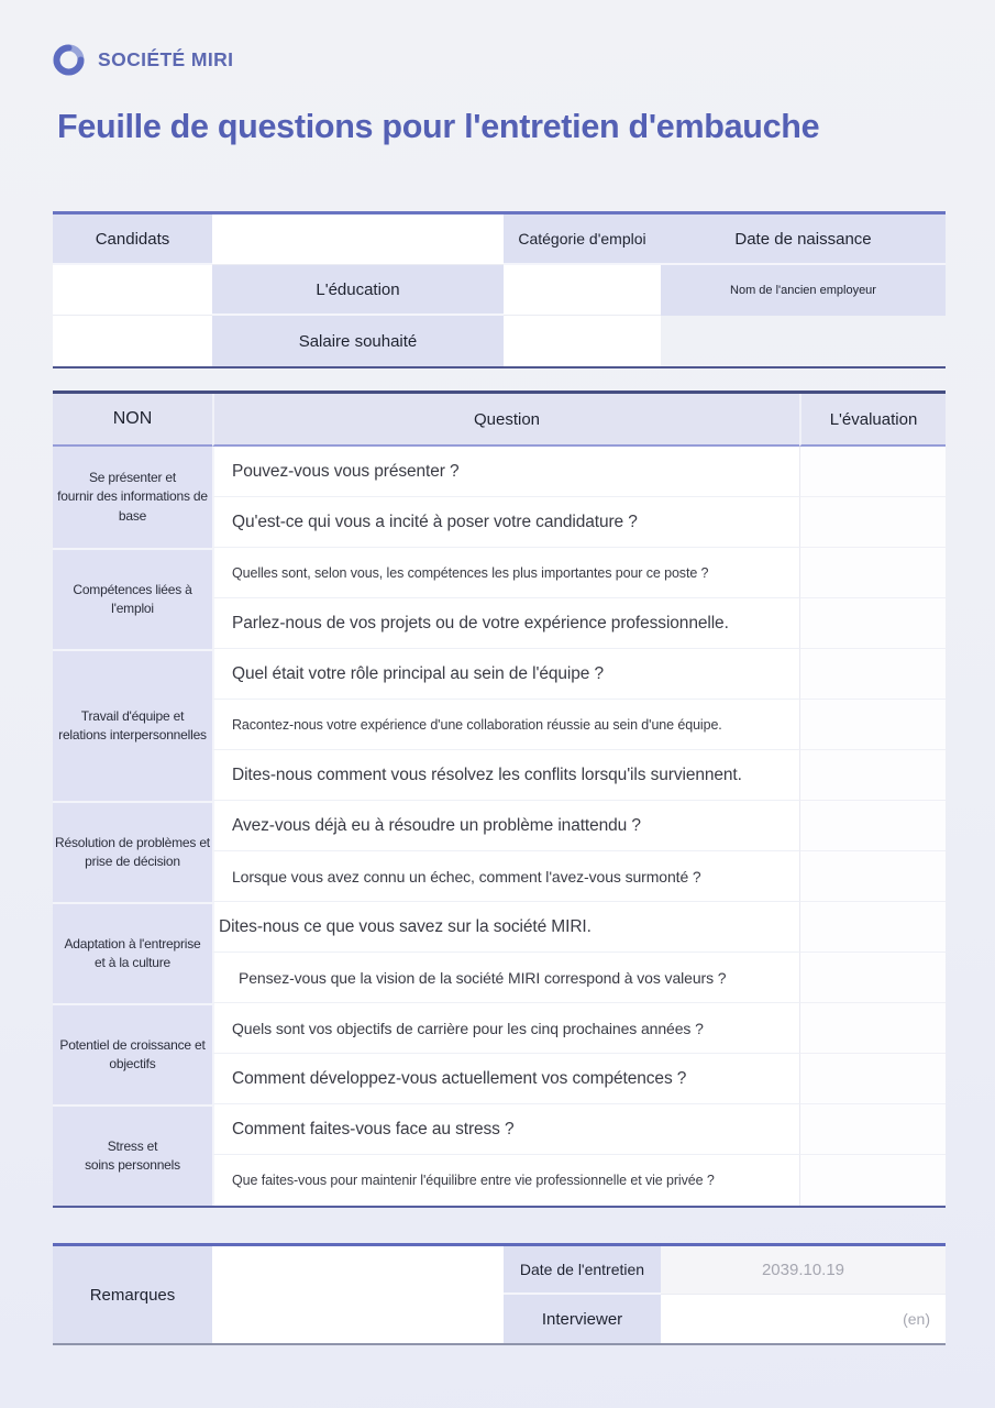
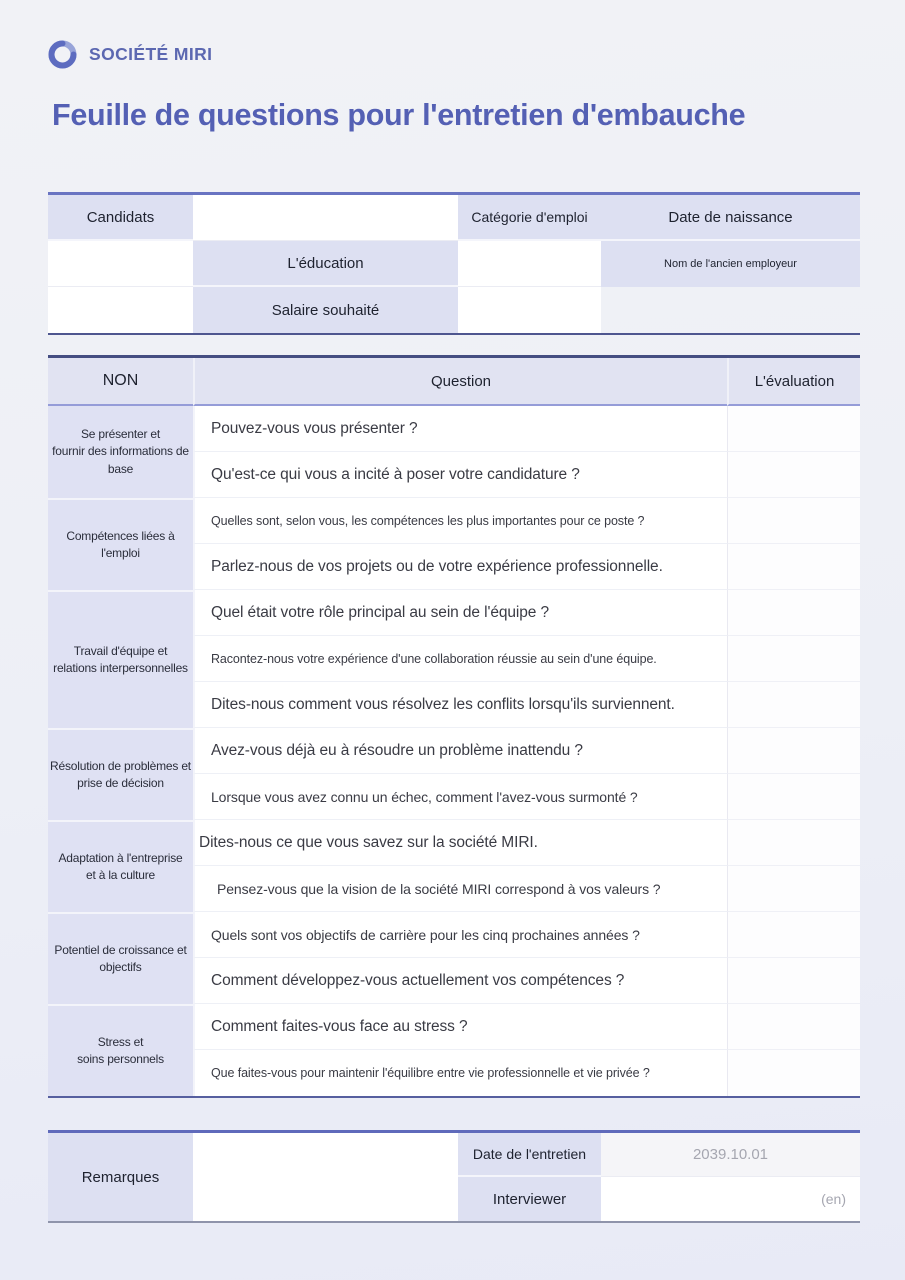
  SOCIÉTÉ MIRI
  Feuille de questions pour l'entretien d'embauche
  Candidats
  Catégorie d'emploi
  Date de naissance
  L'éducation
  Nom de l'ancien employeur
  Salaire souhaité
  NON	Question	L'évaluation
  Se présenter et fournir des informations de base	Pouvez-vous vous présenter ?
  Qu'est-ce qui vous a incité à poser votre candidature ?
  Compétences liées à l'emploi	Quelles sont, selon vous, les compétences les plus importantes pour ce poste ?
  Parlez-nous de vos projets ou de votre expérience professionnelle.
  Travail d'équipe et relations interpersonnelles	Quel était votre rôle principal au sein de l'équipe ?
  Racontez-nous votre expérience d'une collaboration réussie au sein d'une équipe.
  Dites-nous comment vous résolvez les conflits lorsqu'ils surviennent.
  Résolution de problèmes et prise de décision	Avez-vous déjà eu à résoudre un problème inattendu ?
  Lorsque vous avez connu un échec, comment l'avez-vous surmonté ?
  Adaptation à l'entreprise et à la culture	Dites-nous ce que vous savez sur la société MIRI.
  Pensez-vous que la vision de la société MIRI correspond à vos valeurs ?
  Potentiel de croissance et objectifs	Quels sont vos objectifs de carrière pour les cinq prochaines années ?
  Comment développez-vous actuellement vos compétences ?
  Stress et soins personnels	Comment faites-vous face au stress ?
  Que faites-vous pour maintenir l'équilibre entre vie professionnelle et vie privée ?
  Remarques
  Date de l'entretien
- 2039.10.19
+ 2039.10.01
  Interviewer
  (en)
